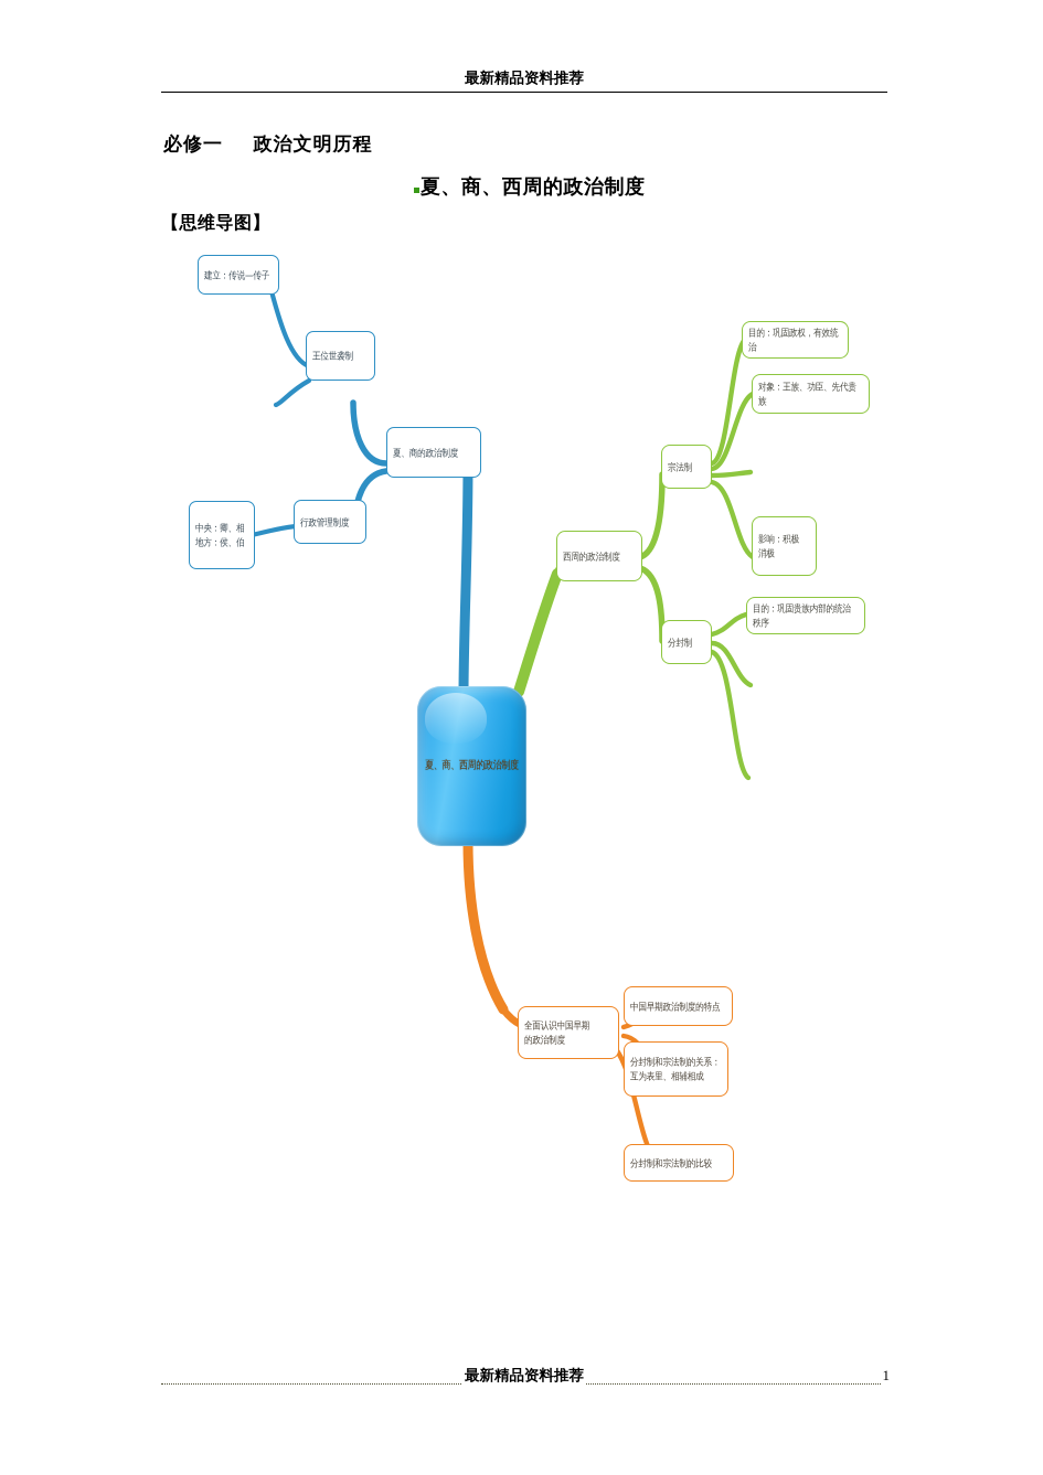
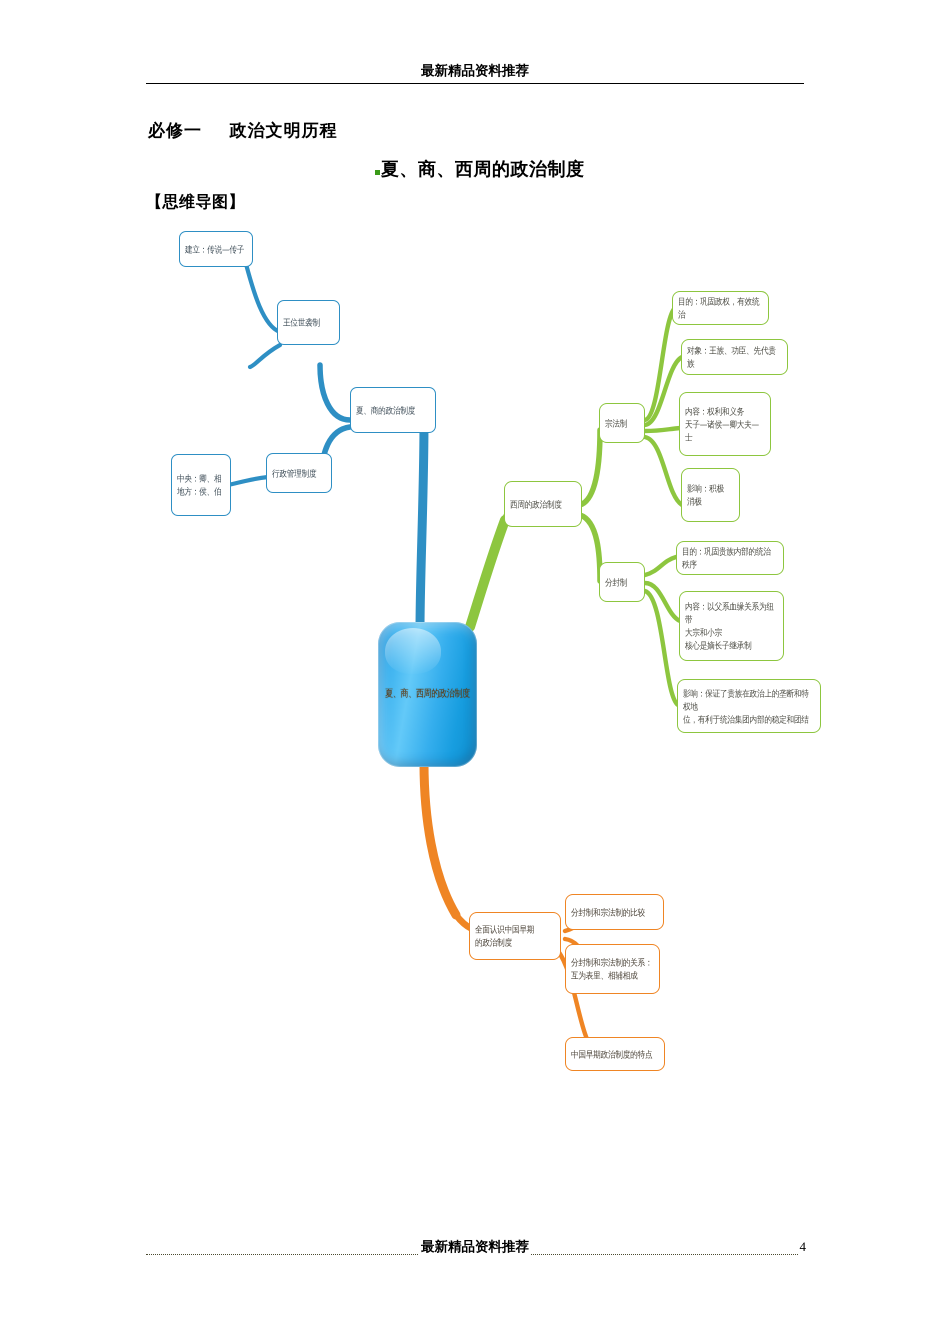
  最新精品资料推荐
  必修一 政治文明历程
  夏、商、西周的政治制度
  【思维导图】
  夏、商、西周的政治制度
  夏、商的政治制度
  王位世袭制
  建立：传说—传子
  行政管理制度
  中央：卿、相
  地方：侯、伯
  西周的政治制度
  宗法制
  目的：巩固政权，有效统治
  对象：王族、功臣、先代贵族
+ 内容：权利和义务
+ 天子—诸侯—卿大夫—士
  影响：积极
  消极
  分封制
  目的：巩固贵族内部的统治秩序
+ 内容：以父系血缘关系为纽带
+ 大宗和小宗
+ 核心是嫡长子继承制
+ 影响：保证了贵族在政治上的垄断和特权地
+ 位，有利于统治集团内部的稳定和团结
  全面认识中国早期
  的政治制度
- 中国早期政治制度的特点
+ 分封制和宗法制的比较
  分封制和宗法制的关系：
  互为表里、相辅相成
- 分封制和宗法制的比较
+ 中国早期政治制度的特点
  最新精品资料推荐
- 1
+ 4
